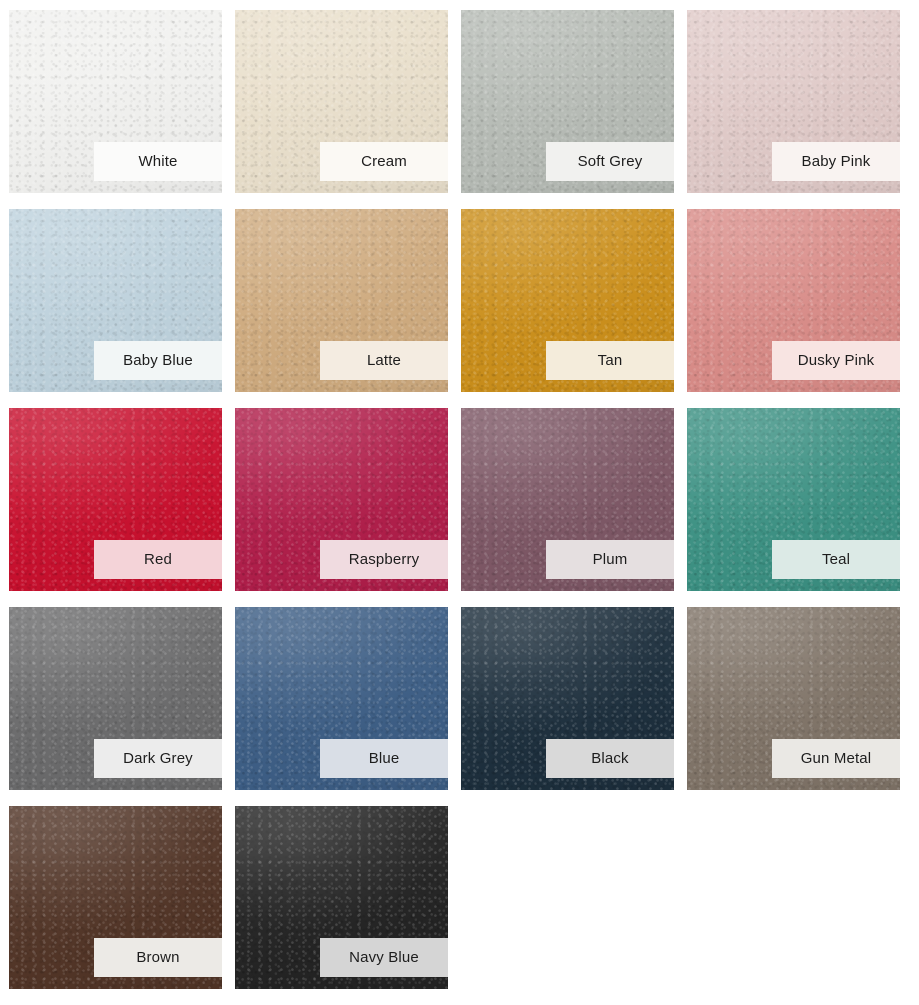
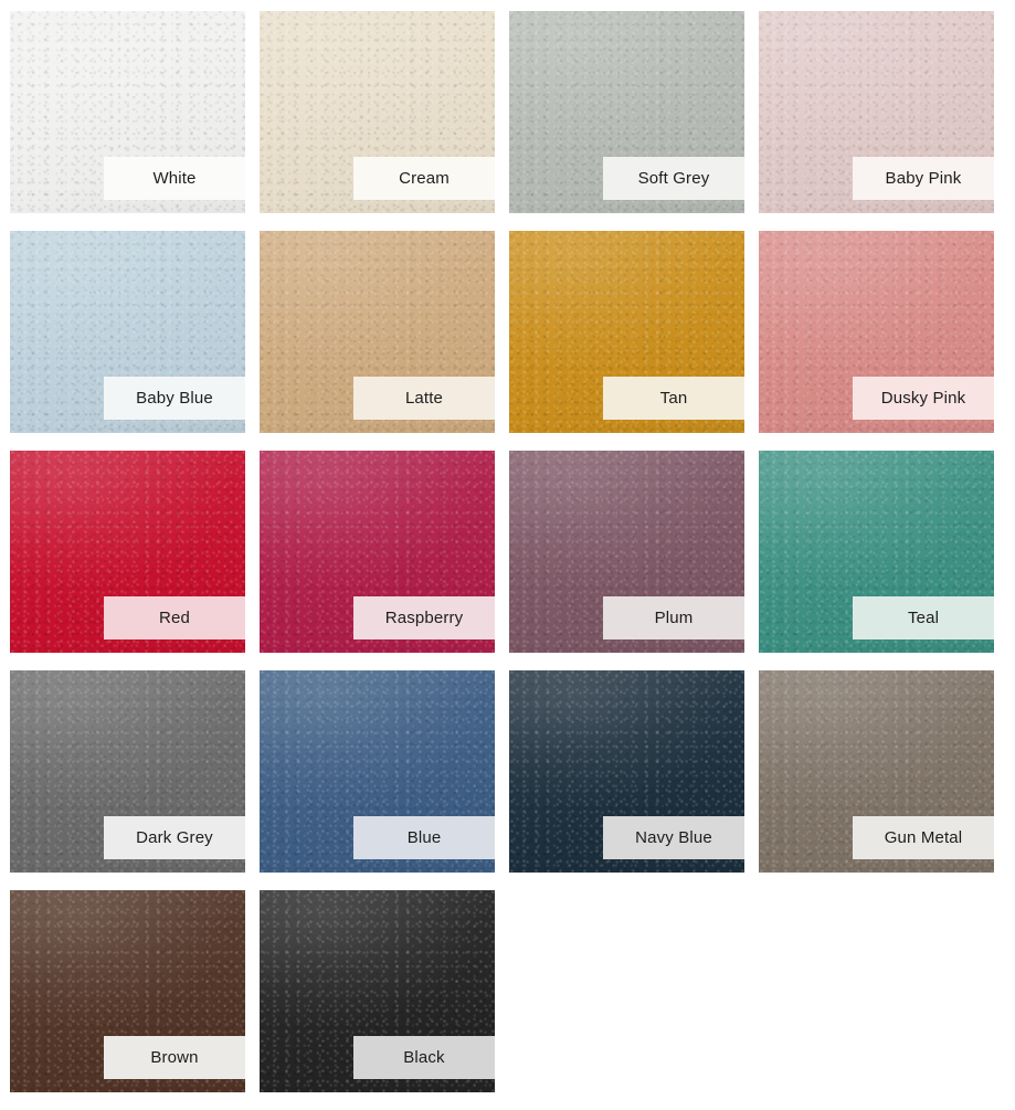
  White
  Cream
  Soft Grey
  Baby Pink
  Baby Blue
  Latte
  Tan
  Dusky Pink
  Red
  Raspberry
  Plum
  Teal
  Dark Grey
  Blue
- Black
+ Navy Blue
  Gun Metal
  Brown
- Navy Blue
+ Black
